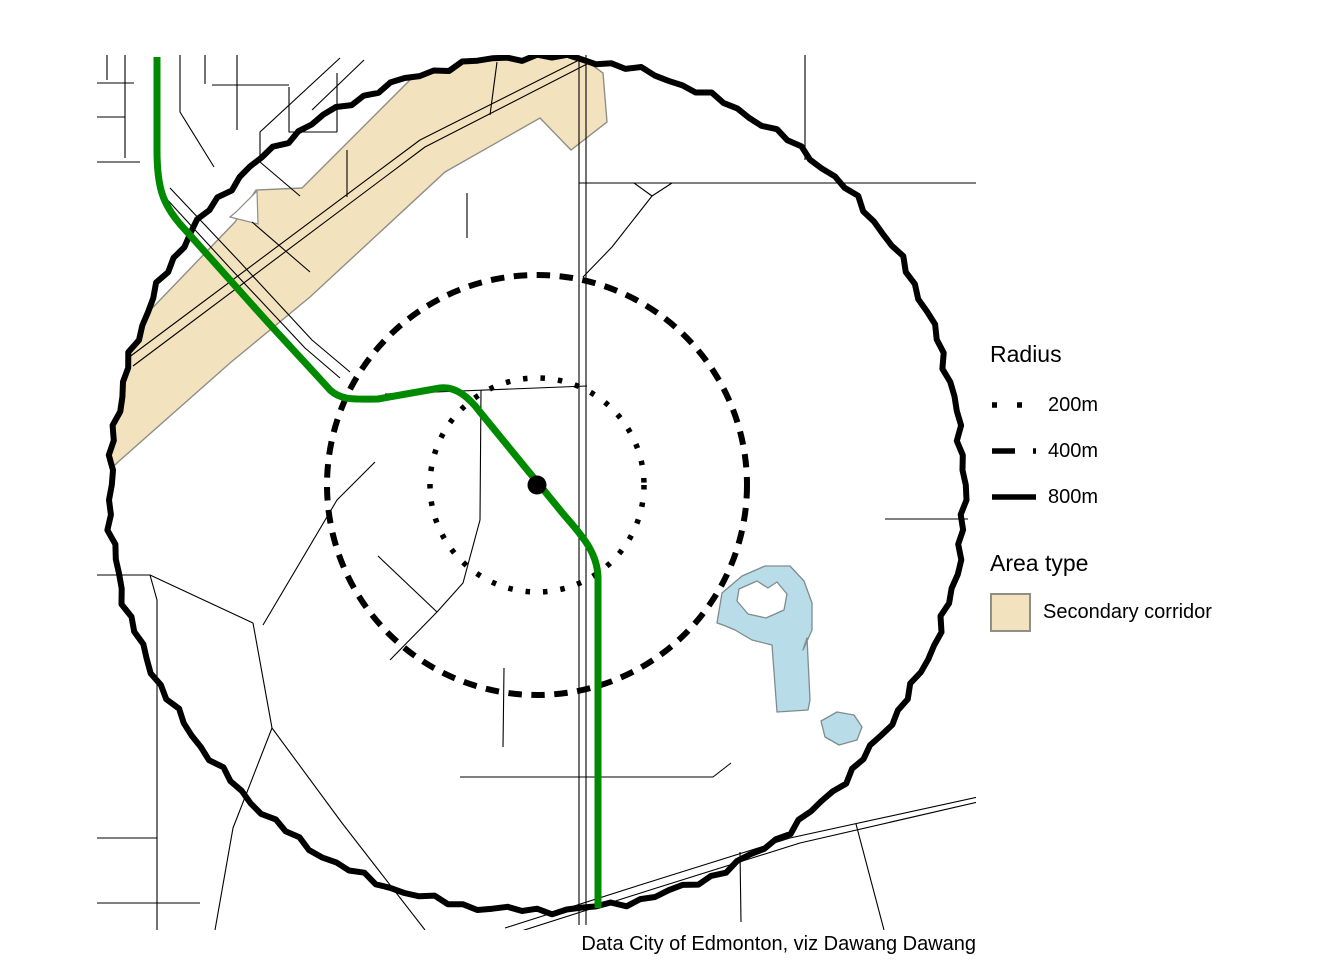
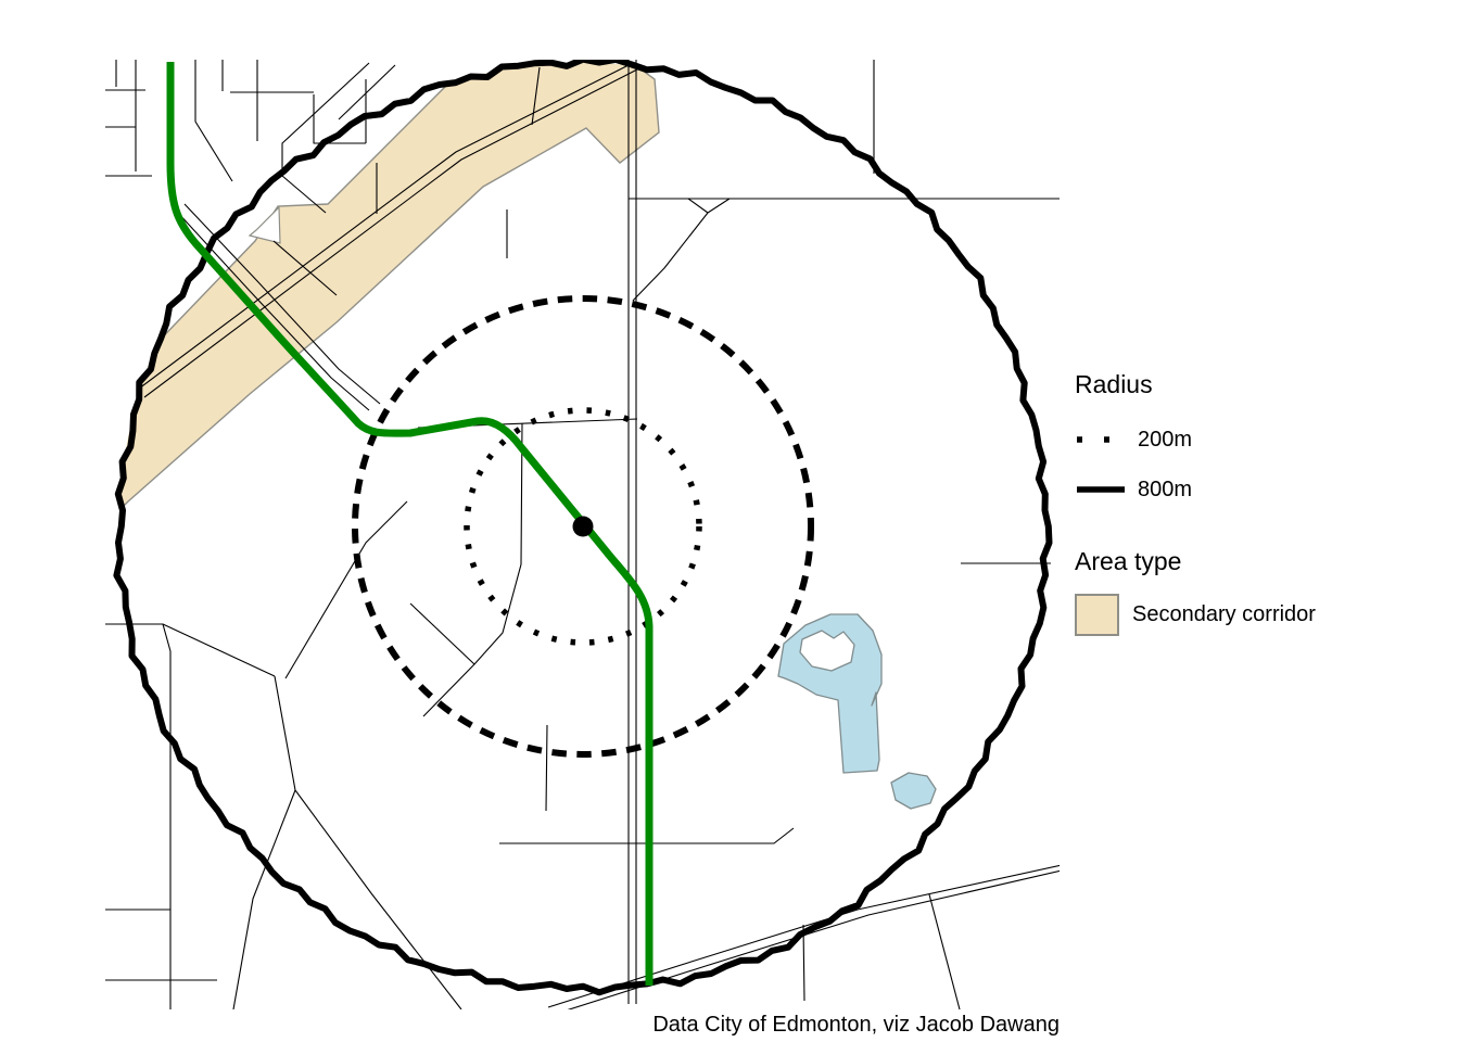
  Radius
  200m
- 400m
  800m
  Area type
  Secondary corridor
- Data City of Edmonton, viz Dawang Dawang
+ Data City of Edmonton, viz Jacob Dawang
